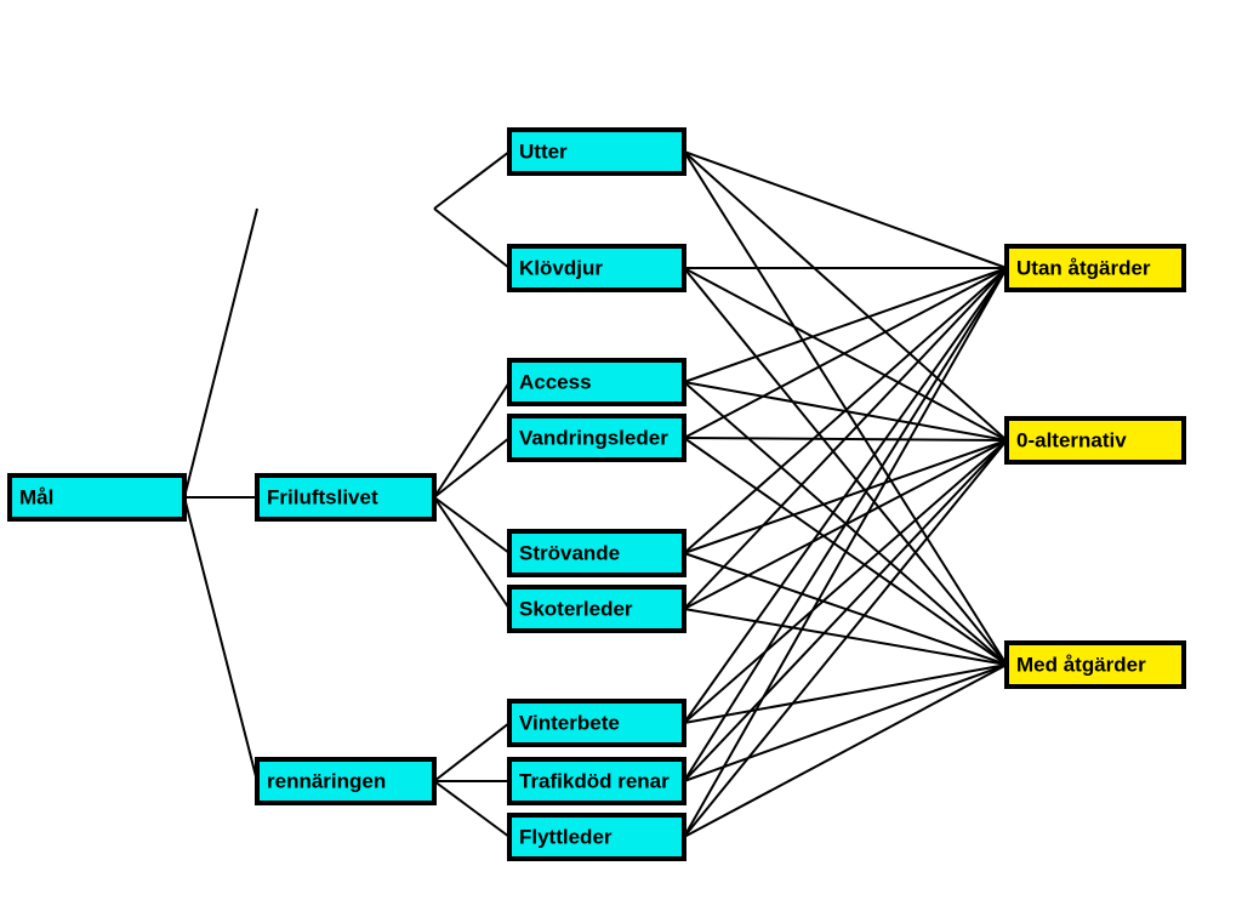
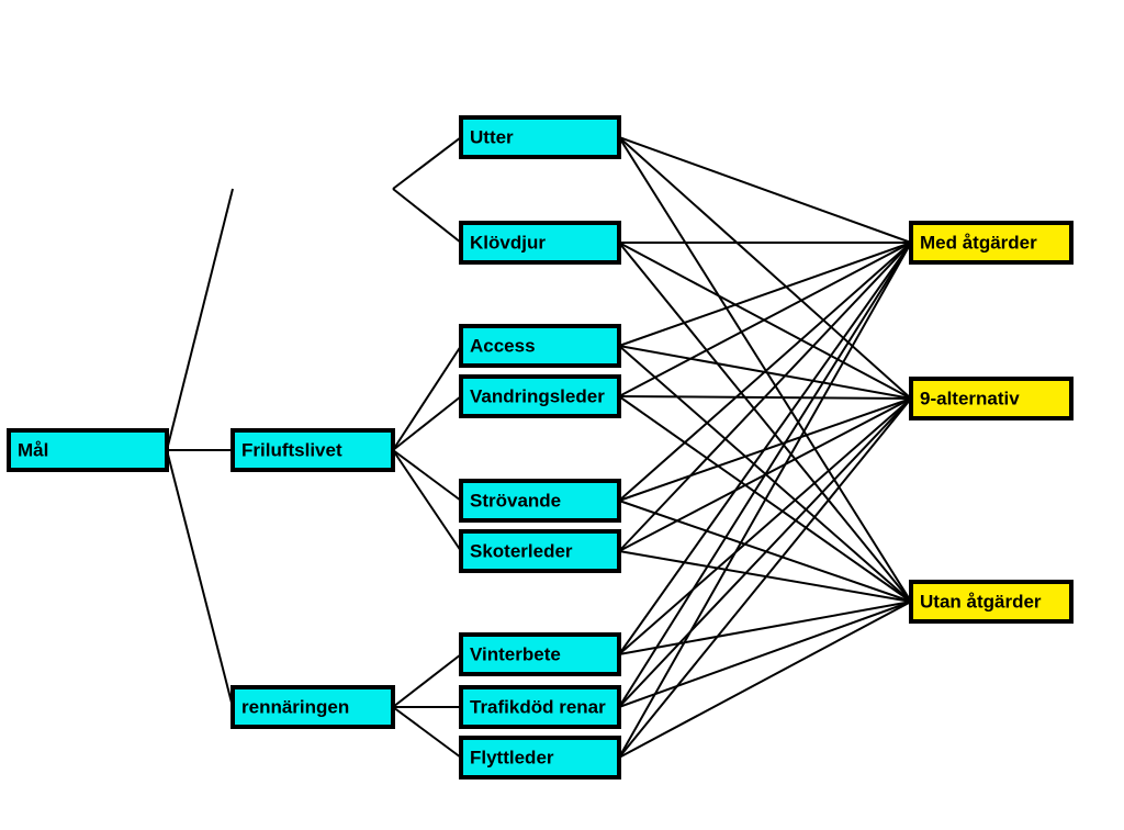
  Mål
  Friluftslivet
  rennäringen
  Utter
  Klövdjur
  Access
  Vandringsleder
  Strövande
  Skoterleder
  Vinterbete
  Trafikdöd renar
  Flyttleder
- Utan åtgärder
+ Med åtgärder
- 0-alternativ
+ 9-alternativ
- Med åtgärder
+ Utan åtgärder
